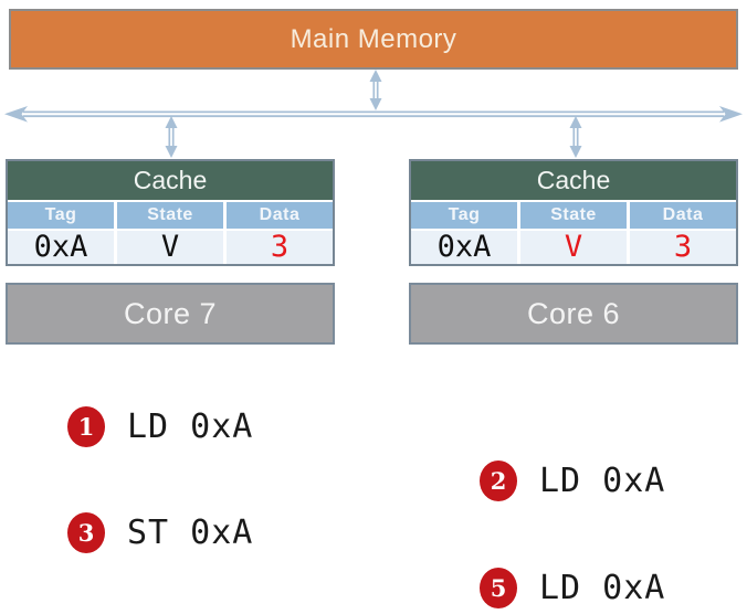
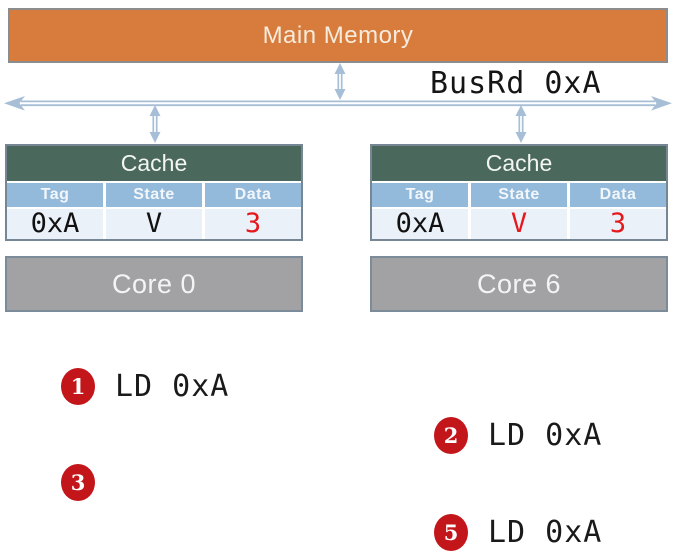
  Main Memory
+ BusRd 0xA
  Cache
  Tag
  State
  Data
  0xA
  V
  3
  Cache
  Tag
  State
  Data
  0xA
  V
  3
- Core 7
+ Core 0
  Core 6
  1
  LD 0xA
  2
  LD 0xA
  3
- ST 0xA
  5
  LD 0xA
